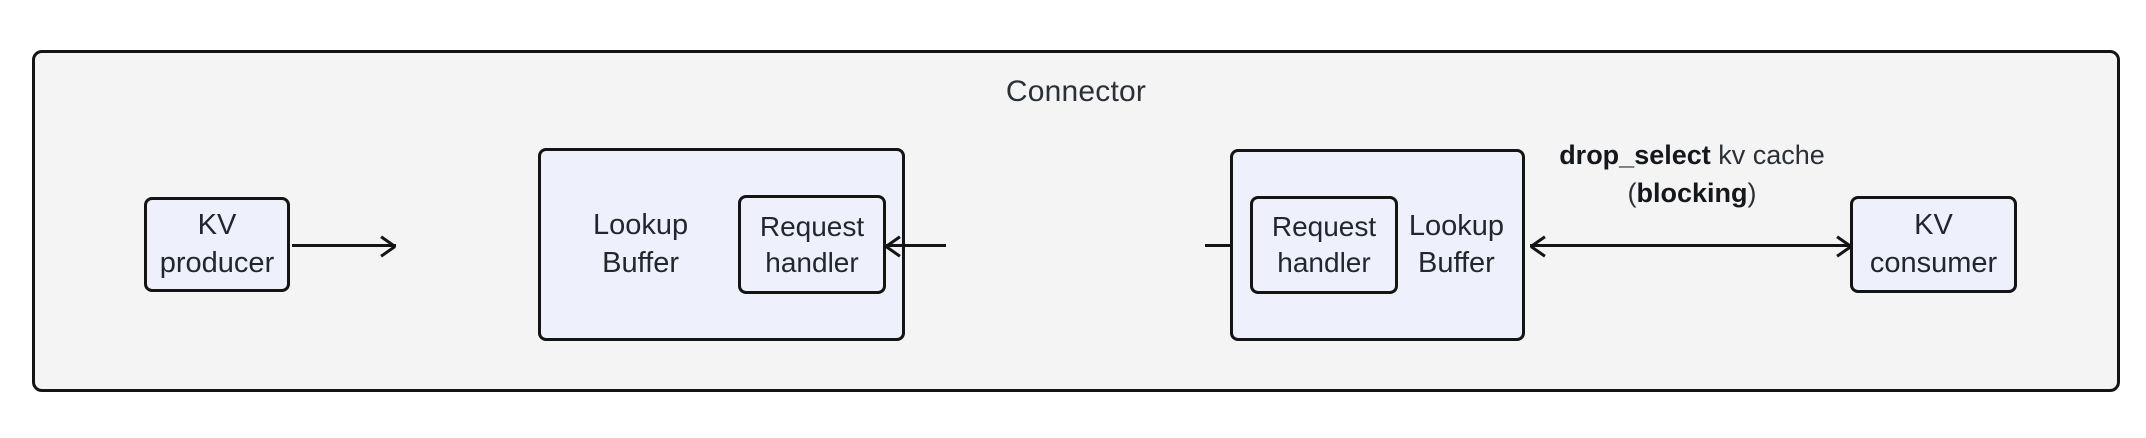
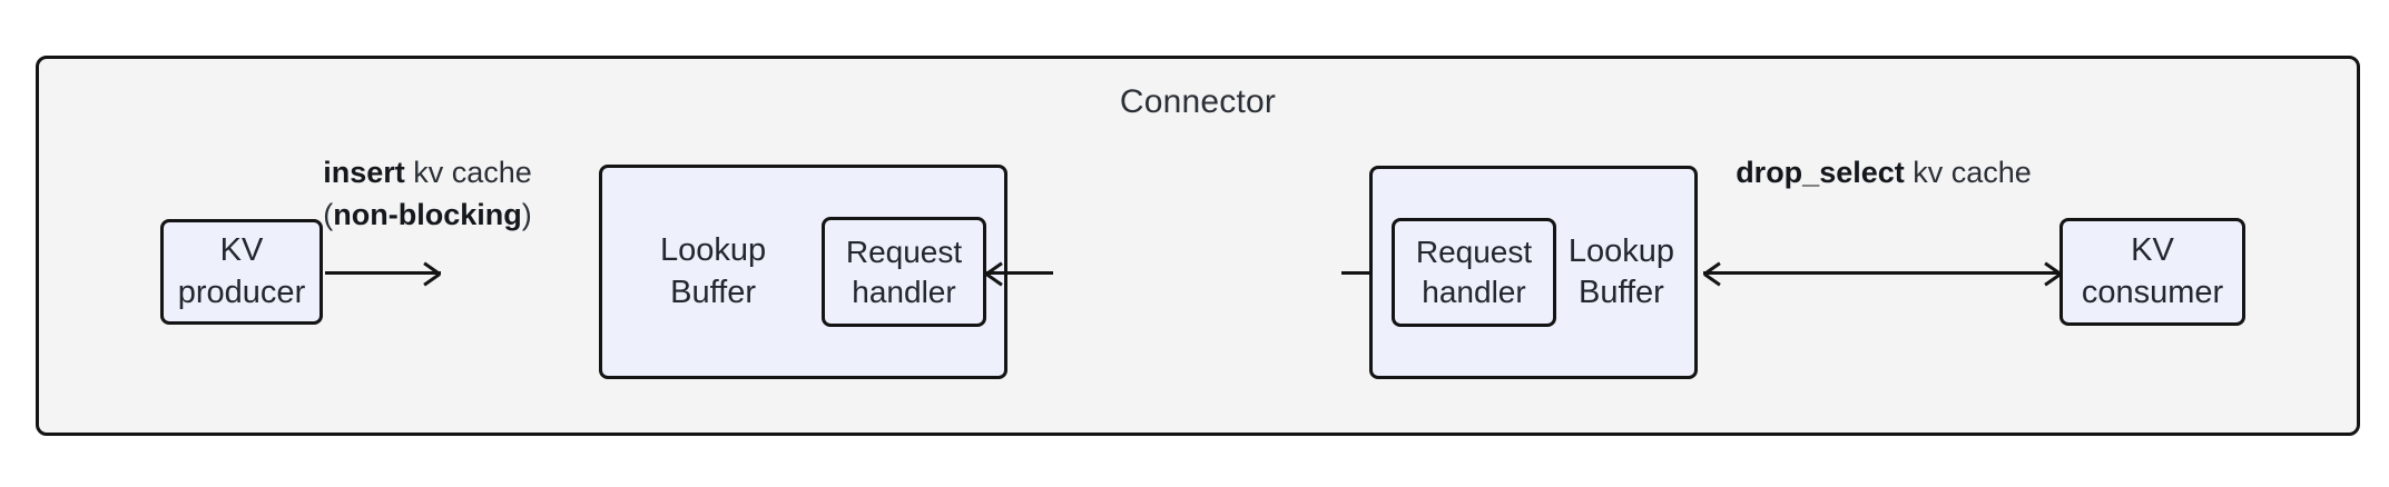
  Connector
  KV
  producer
+ insert kv cache
+ (non-blocking)
  Lookup
  Buffer
  Request
  handler
  Lookup
  Buffer
  Request
  handler
  drop_select kv cache
- (blocking)
  KV
  consumer
